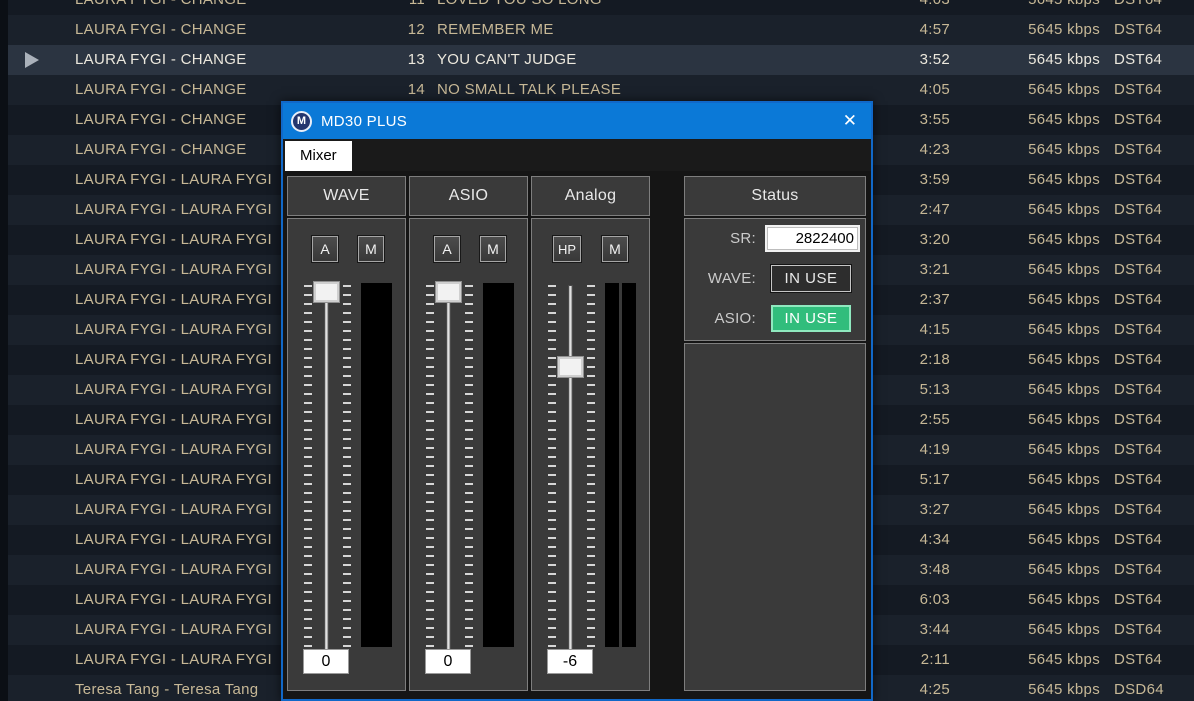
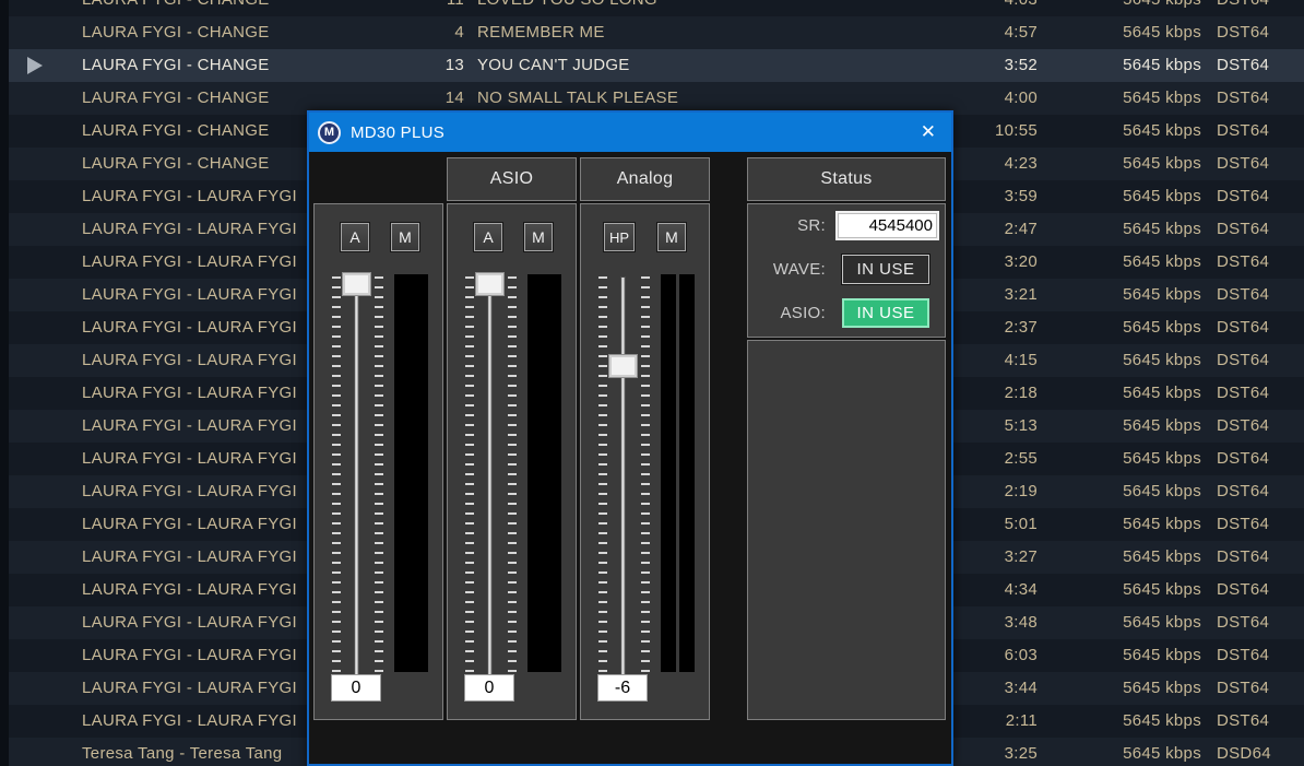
  LAURA FYGI - CHANGE
- 12
+ 4
  REMEMBER ME
  4:57
  5645 kbps
  DST64
  LAURA FYGI - CHANGE
  13
  YOU CAN'T JUDGE
  3:52
  5645 kbps
  DST64
  LAURA FYGI - CHANGE
  14
  NO SMALL TALK PLEASE
- 4:05
+ 4:00
  5645 kbps
  DST64
  LAURA FYGI - CHANGE
- 3:55
+ 10:55
  5645 kbps
  DST64
  LAURA FYGI - CHANGE
  4:23
  5645 kbps
  DST64
  LAURA FYGI - LAURA FYGI
  3:59
  5645 kbps
  DST64
  LAURA FYGI - LAURA FYGI
  2:47
  5645 kbps
  DST64
  LAURA FYGI - LAURA FYGI
  3:20
  5645 kbps
  DST64
  LAURA FYGI - LAURA FYGI
  3:21
  5645 kbps
  DST64
  LAURA FYGI - LAURA FYGI
  2:37
  5645 kbps
  DST64
  LAURA FYGI - LAURA FYGI
  4:15
  5645 kbps
  DST64
  LAURA FYGI - LAURA FYGI
  2:18
  5645 kbps
  DST64
  LAURA FYGI - LAURA FYGI
  5:13
  5645 kbps
  DST64
  LAURA FYGI - LAURA FYGI
  2:55
  5645 kbps
  DST64
  LAURA FYGI - LAURA FYGI
- 4:19
+ 2:19
  5645 kbps
  DST64
  LAURA FYGI - LAURA FYGI
- 5:17
+ 5:01
  5645 kbps
  DST64
  LAURA FYGI - LAURA FYGI
  3:27
  5645 kbps
  DST64
  LAURA FYGI - LAURA FYGI
  4:34
  5645 kbps
  DST64
  LAURA FYGI - LAURA FYGI
  3:48
  5645 kbps
  DST64
  LAURA FYGI - LAURA FYGI
  6:03
  5645 kbps
  DST64
  LAURA FYGI - LAURA FYGI
  3:44
  5645 kbps
  DST64
  LAURA FYGI - LAURA FYGI
  2:11
  5645 kbps
  DST64
  Teresa Tang - Teresa Tang
- 4:25
+ 3:25
  5645 kbps
  DSD64
  M
  MD30 PLUS
  ✕
- Mixer
  Status
  SR:
- 2822400
+ 4545400
  WAVE:
  IN USE
  ASIO:
  IN USE
- WAVE
  A
  M
  0
  ASIO
  A
  M
  0
  Analog
  HP
  M
  -6
